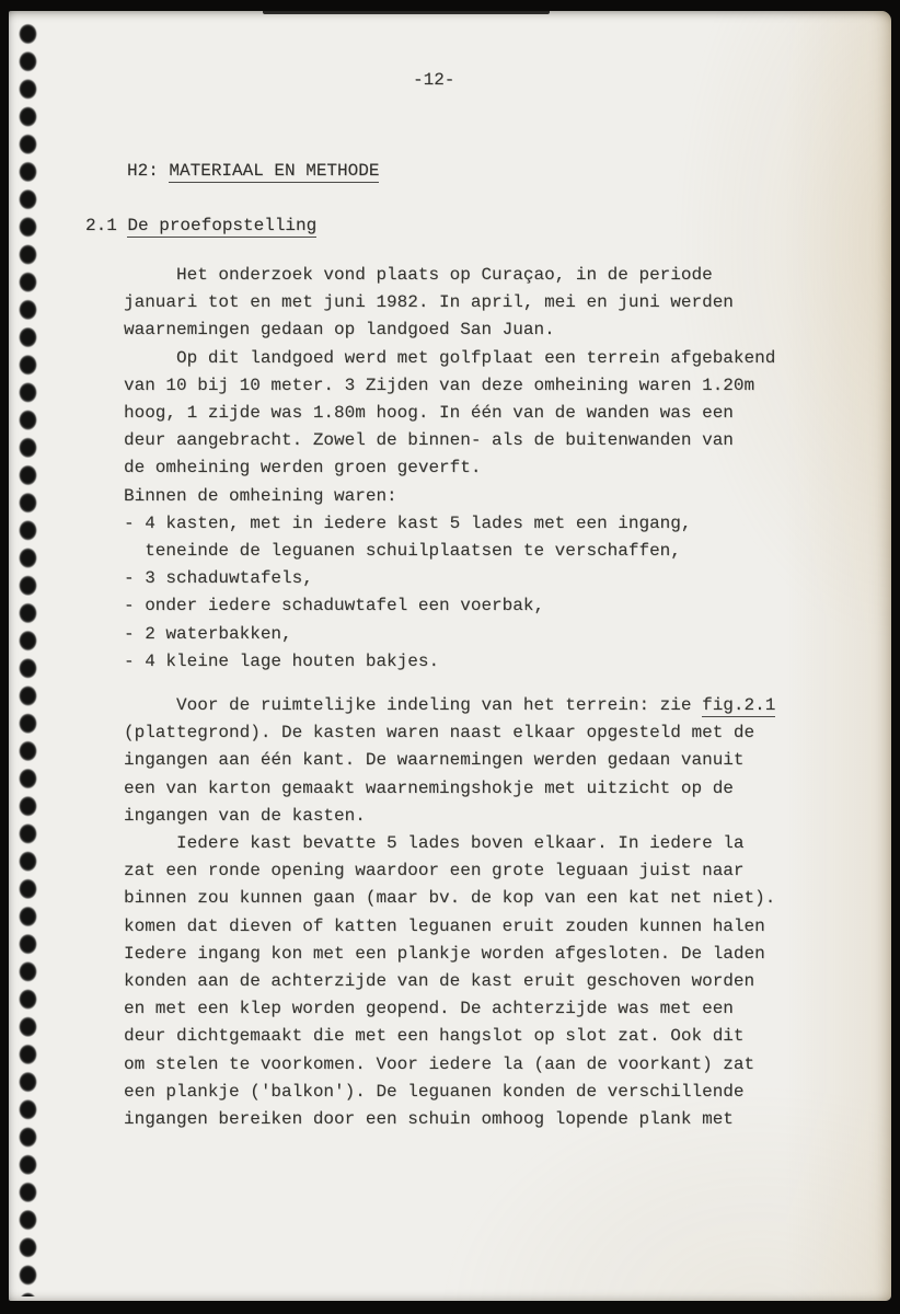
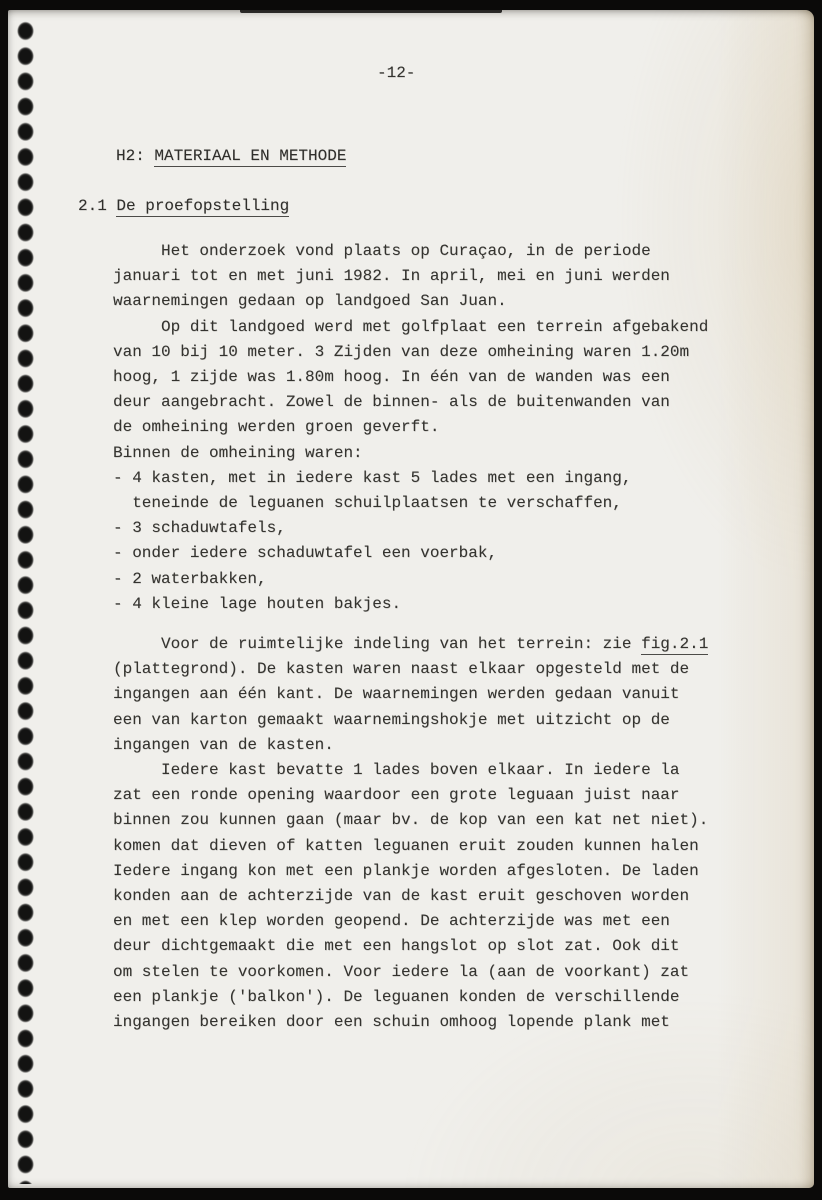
  -12-
  H2: MATERIAAL EN METHODE
  2.1 De proefopstelling
  Het onderzoek vond plaats op Curaçao, in de periode
  januari tot en met juni 1982. In april, mei en juni werden
  waarnemingen gedaan op landgoed San Juan.
  Op dit landgoed werd met golfplaat een terrein afgebakend
  van 10 bij 10 meter. 3 Zijden van deze omheining waren 1.20m
  hoog, 1 zijde was 1.80m hoog. In één van de wanden was een
  deur aangebracht. Zowel de binnen- als de buitenwanden van
  de omheining werden groen geverft.
  Binnen de omheining waren:
  - 4 kasten, met in iedere kast 5 lades met een ingang,
  teneinde de leguanen schuilplaatsen te verschaffen,
  - 3 schaduwtafels,
  - onder iedere schaduwtafel een voerbak,
  - 2 waterbakken,
  - 4 kleine lage houten bakjes.
  Voor de ruimtelijke indeling van het terrein: zie fig.2.1
  (plattegrond). De kasten waren naast elkaar opgesteld met de
  ingangen aan één kant. De waarnemingen werden gedaan vanuit
  een van karton gemaakt waarnemingshokje met uitzicht op de
  ingangen van de kasten.
- Iedere kast bevatte 5 lades boven elkaar. In iedere la
+ Iedere kast bevatte 1 lades boven elkaar. In iedere la
  zat een ronde opening waardoor een grote leguaan juist naar
  binnen zou kunnen gaan (maar bv. de kop van een kat net niet).
  komen dat dieven of katten leguanen eruit zouden kunnen halen
  Iedere ingang kon met een plankje worden afgesloten. De laden
  konden aan de achterzijde van de kast eruit geschoven worden
  en met een klep worden geopend. De achterzijde was met een
  deur dichtgemaakt die met een hangslot op slot zat. Ook dit
  om stelen te voorkomen. Voor iedere la (aan de voorkant) zat
  een plankje ('balkon'). De leguanen konden de verschillende
  ingangen bereiken door een schuin omhoog lopende plank met
